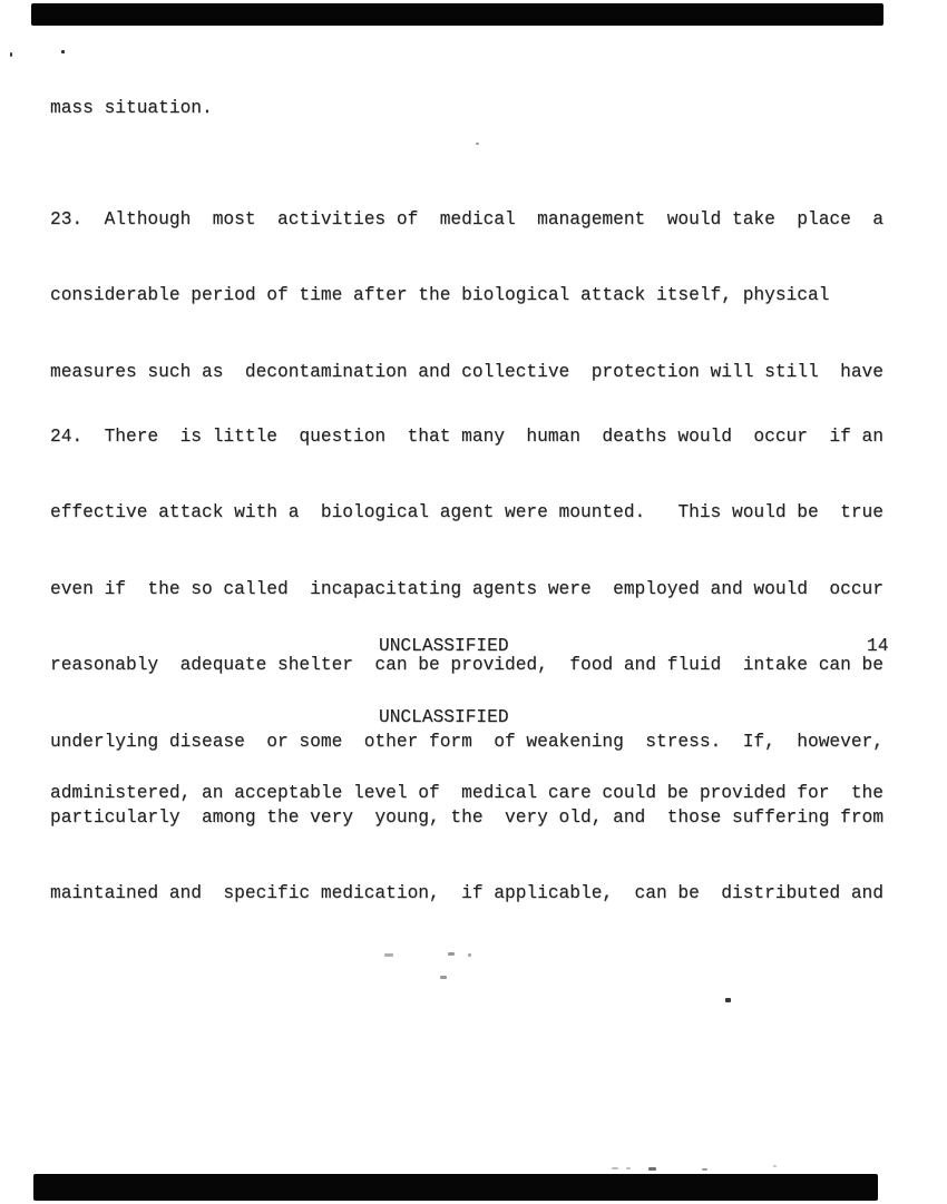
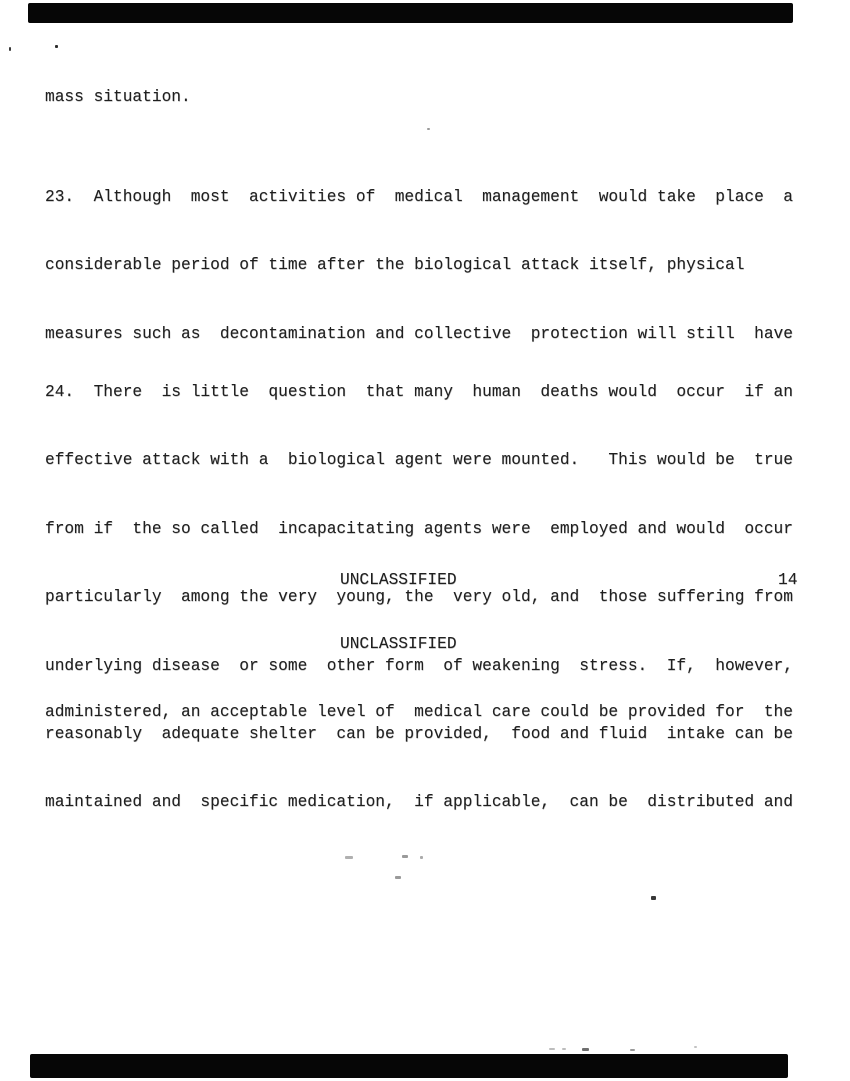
  mass situation.
  23. Although most activities of medical management would take place a
  considerable period of time after the biological attack itself, physical
  measures such as decontamination and collective protection will still have
  24. There is little question that many human deaths would occur if an
  effective attack with a biological agent were mounted. This would be true
- even if the so called incapacitating agents were employed and would occur
+ from if the so called incapacitating agents were employed and would occur
- reasonably adequate shelter can be provided, food and fluid intake can be
+ particularly among the very young, the very old, and those suffering from
  underlying disease or some other form of weakening stress. If, however,
- particularly among the very young, the very old, and those suffering from
+ reasonably adequate shelter can be provided, food and fluid intake can be
  maintained and specific medication, if applicable, can be distributed and
  UNCLASSIFIED
  14
  UNCLASSIFIED
  administered, an acceptable level of medical care could be provided for the
